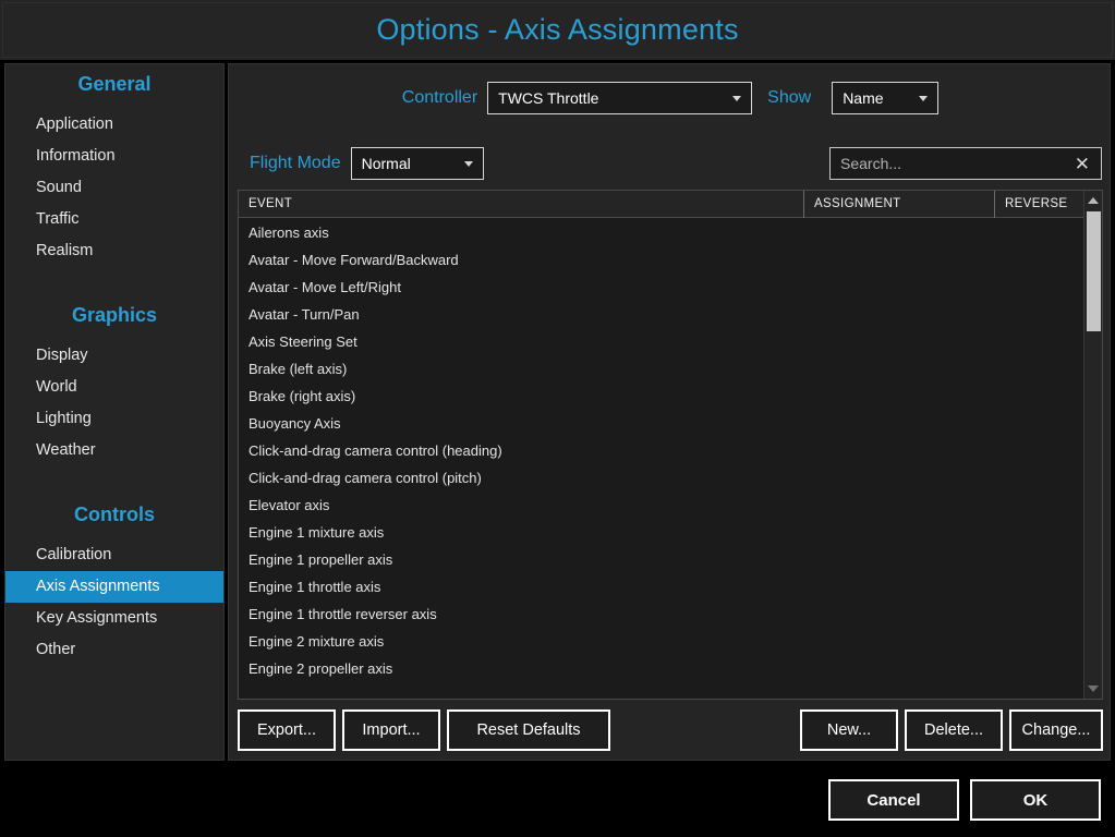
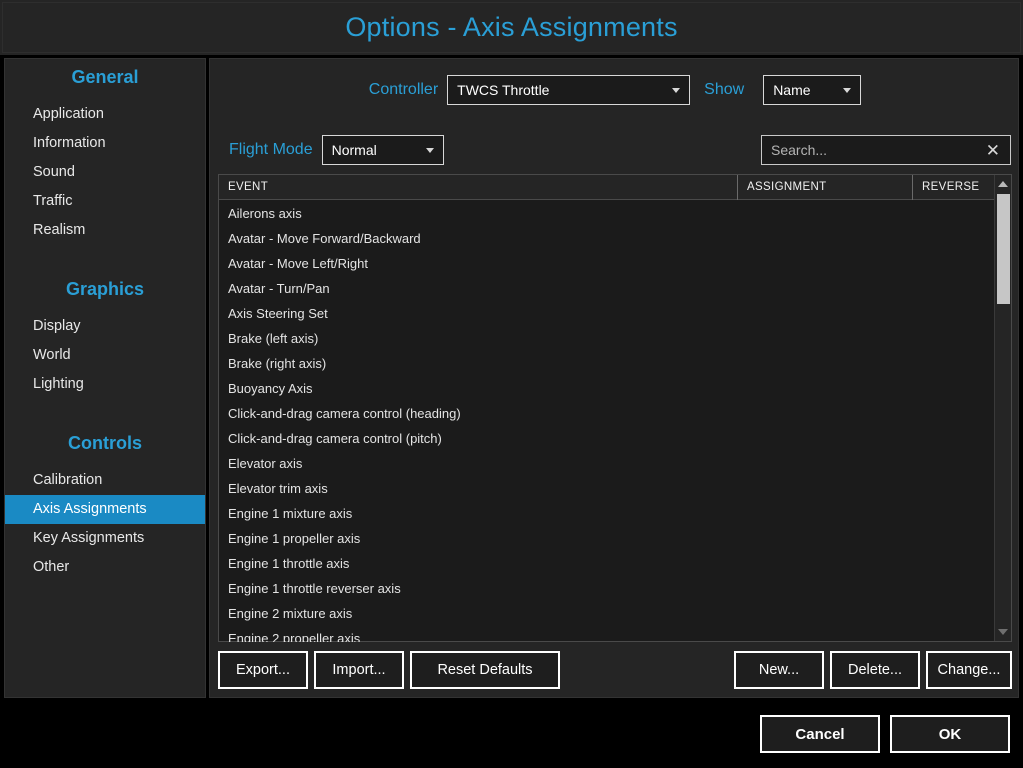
  Options - Axis Assignments
  General
  Application
  Information
  Sound
  Traffic
  Realism
  Graphics
  Display
  World
  Lighting
- Weather
  Controls
  Calibration
  Axis Assignments
  Key Assignments
  Other
  Controller
  TWCS Throttle
  Show
  Name
  Flight Mode
  Normal
  Search...
  ✕
  EVENT
  ASSIGNMENT
  REVERSE
  Ailerons axis
  Avatar - Move Forward/Backward
  Avatar - Move Left/Right
  Avatar - Turn/Pan
  Axis Steering Set
  Brake (left axis)
  Brake (right axis)
  Buoyancy Axis
  Click-and-drag camera control (heading)
  Click-and-drag camera control (pitch)
  Elevator axis
+ Elevator trim axis
  Engine 1 mixture axis
  Engine 1 propeller axis
  Engine 1 throttle axis
  Engine 1 throttle reverser axis
  Engine 2 mixture axis
  Engine 2 propeller axis
  Export...
  Import...
  Reset Defaults
  New...
  Delete...
  Change...
  Cancel
  OK
